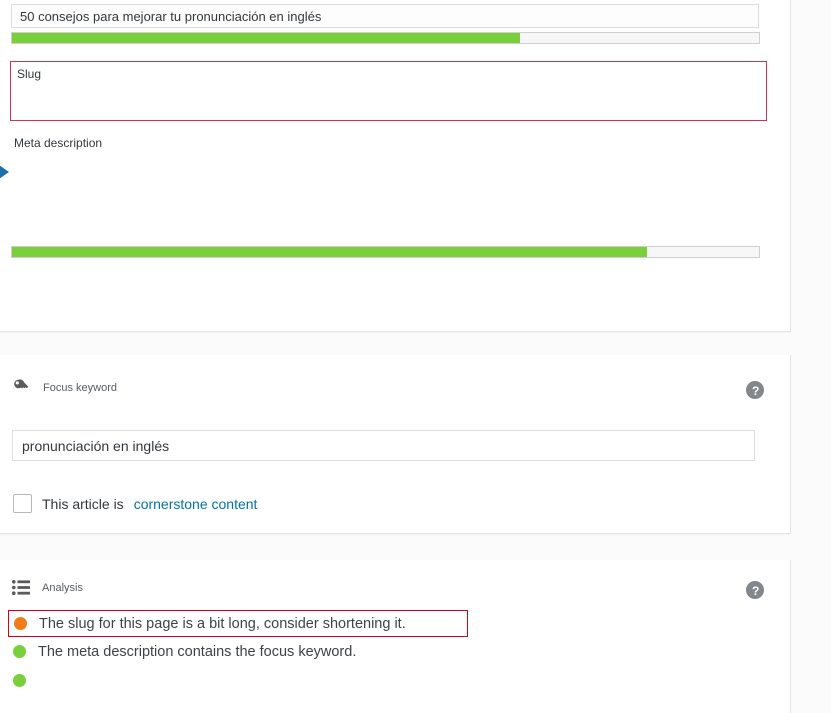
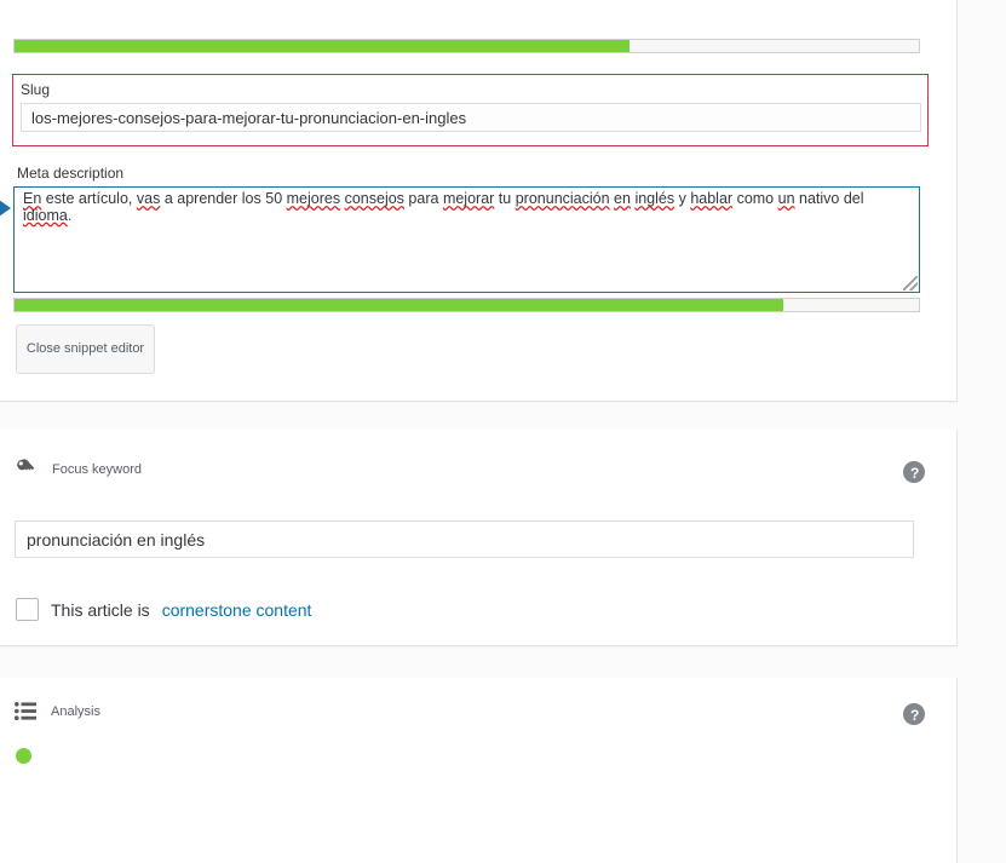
- 50 consejos para mejorar tu pronunciación en inglés
  Slug
+ los-mejores-consejos-para-mejorar-tu-pronunciacion-en-ingles
  Meta description
+ En este artículo, vas a aprender los 50 mejores consejos para mejorar tu pronunciación en inglés y hablar como un nativo del idioma.
+ Close snippet editor
  Focus keyword
  ?
  pronunciación en inglés
  This article is
  cornerstone content
  Analysis
  ?
- The slug for this page is a bit long, consider shortening it.
- The meta description contains the focus keyword.
